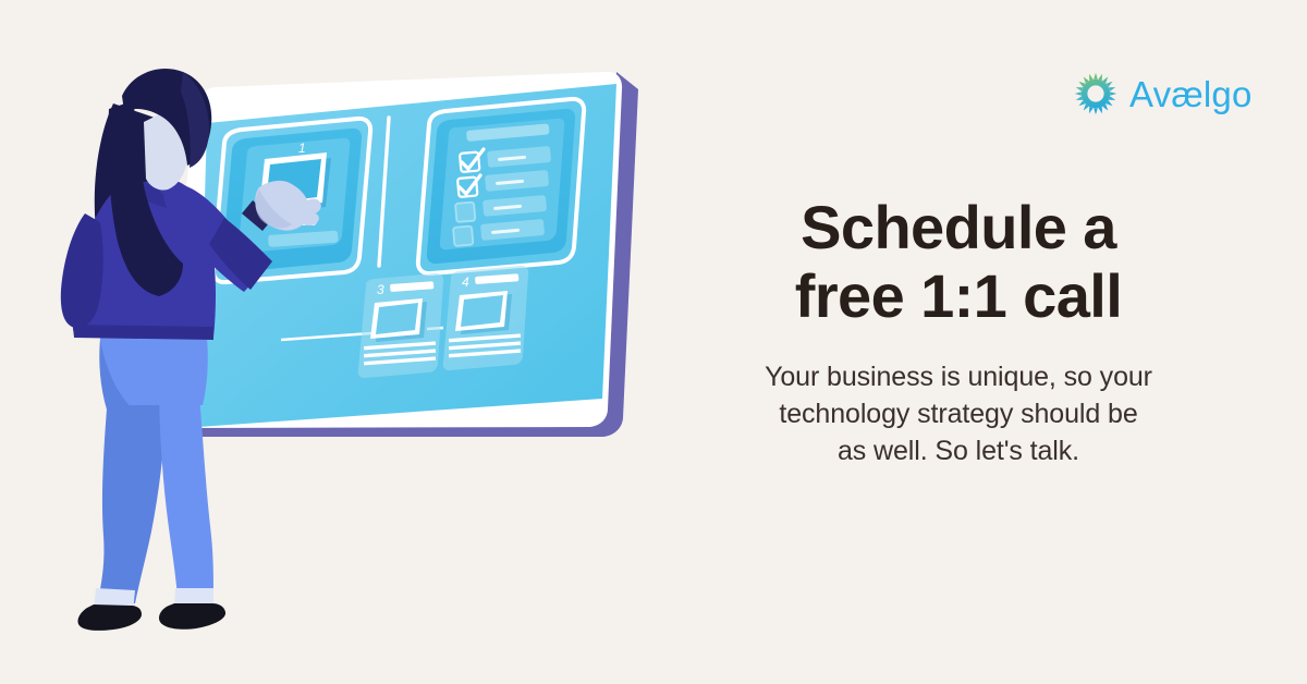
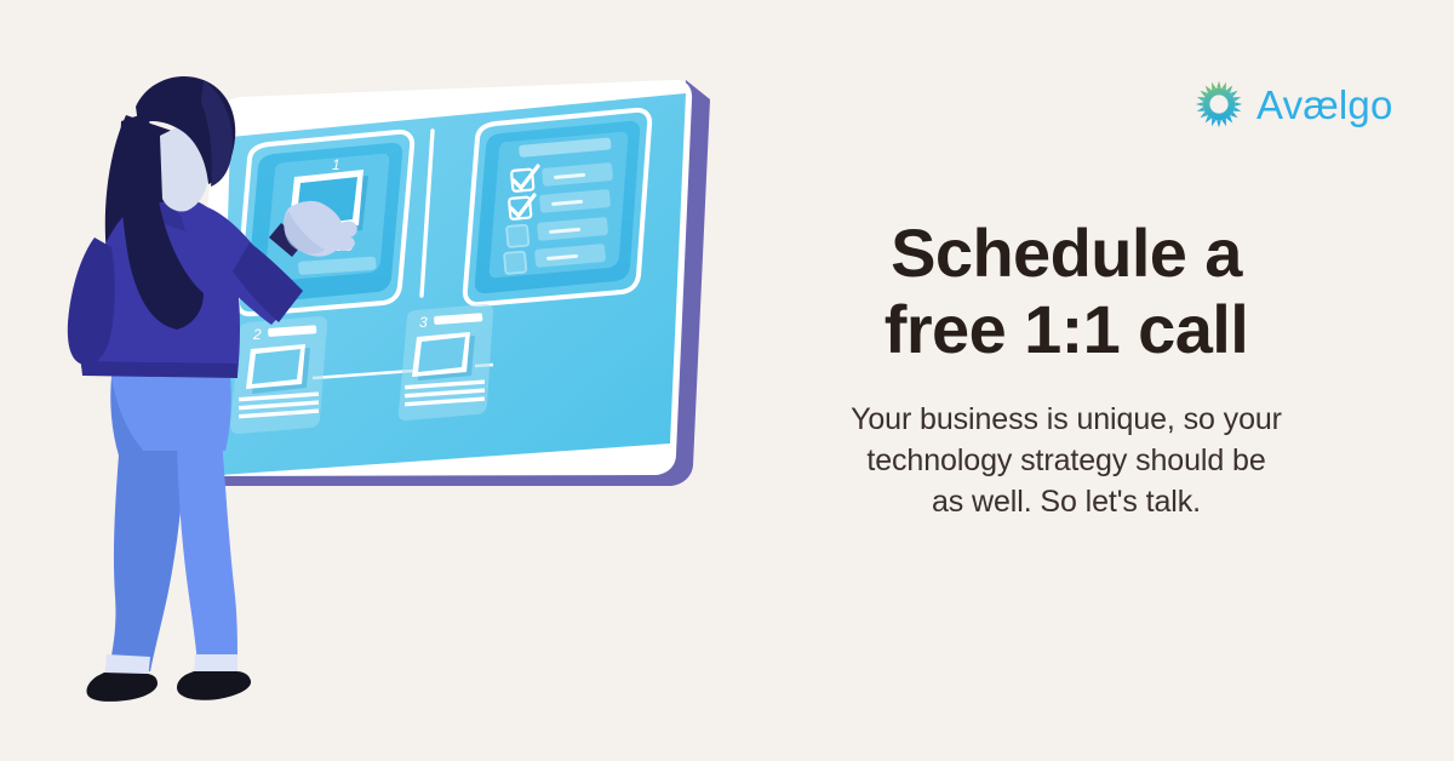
  1
+ 2
  3
- 4
  Avælgo
  Schedule a
  free 1:1 call
  Your business is unique, so your
  technology strategy should be
  as well. So let's talk.
